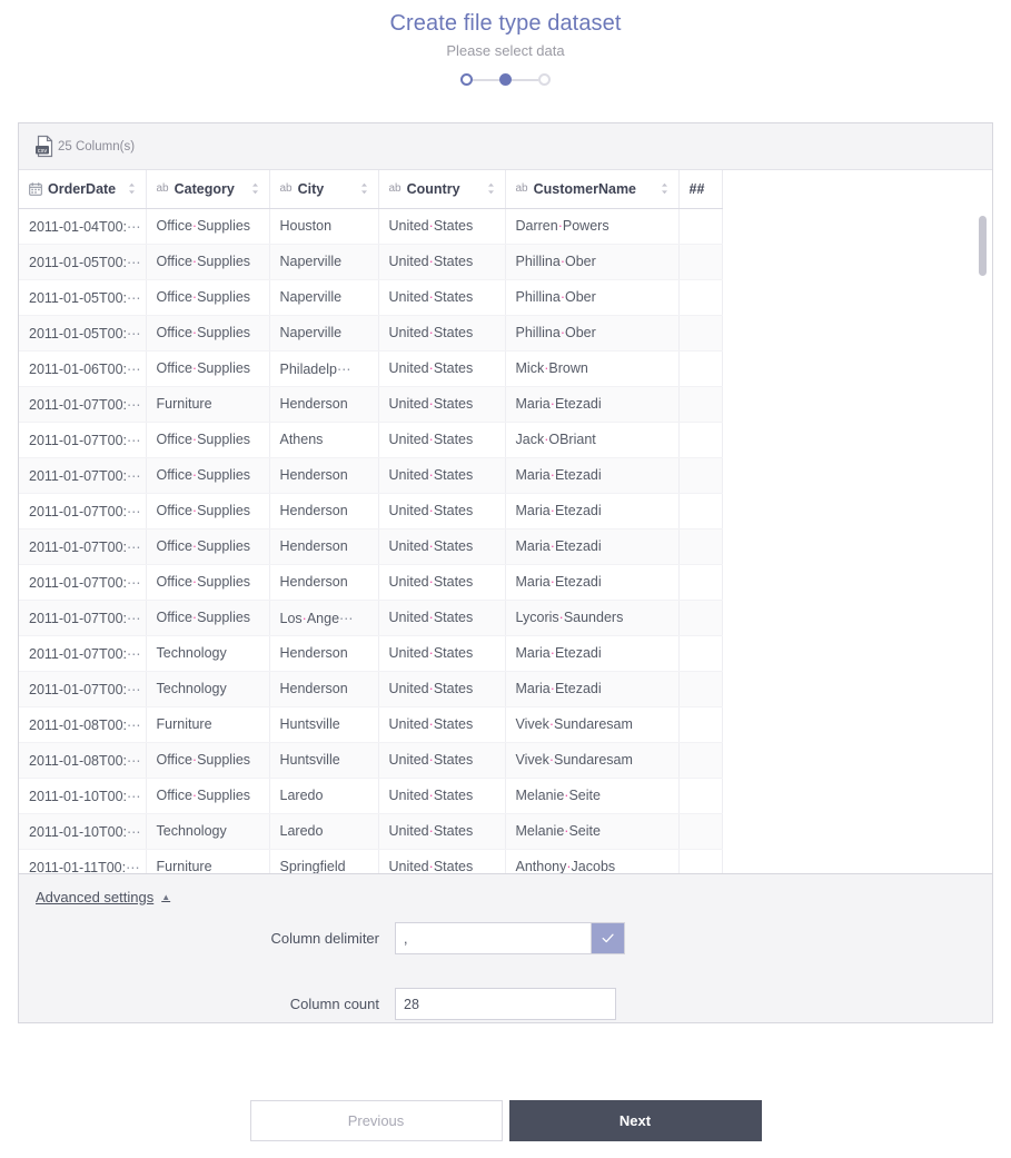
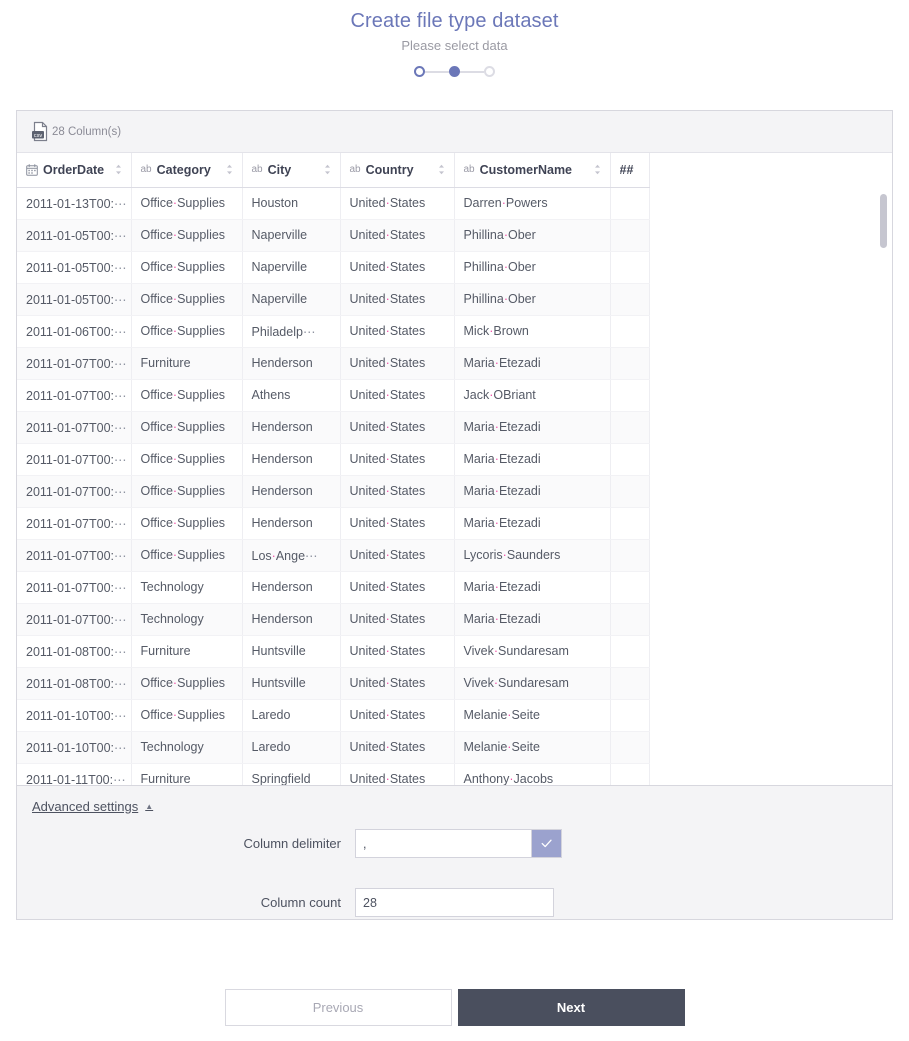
  Create file type dataset
  Please select data
- 25 Column(s)
+ 28 Column(s)
  OrderDate	ab Category	ab City	ab Country	ab CustomerName	##
- 2011-01-04T00:⋯	Office·Supplies	Houston	United·States	Darren·Powers
+ 2011-01-13T00:⋯	Office·Supplies	Houston	United·States	Darren·Powers
  2011-01-05T00:⋯	Office·Supplies	Naperville	United·States	Phillina·Ober
  2011-01-05T00:⋯	Office·Supplies	Naperville	United·States	Phillina·Ober
  2011-01-05T00:⋯	Office·Supplies	Naperville	United·States	Phillina·Ober
  2011-01-06T00:⋯	Office·Supplies	Philadelp⋯	United·States	Mick·Brown
  2011-01-07T00:⋯	Furniture	Henderson	United·States	Maria·Etezadi
  2011-01-07T00:⋯	Office·Supplies	Athens	United·States	Jack·OBriant
  2011-01-07T00:⋯	Office·Supplies	Henderson	United·States	Maria·Etezadi
  2011-01-07T00:⋯	Office·Supplies	Henderson	United·States	Maria·Etezadi
  2011-01-07T00:⋯	Office·Supplies	Henderson	United·States	Maria·Etezadi
  2011-01-07T00:⋯	Office·Supplies	Henderson	United·States	Maria·Etezadi
  2011-01-07T00:⋯	Office·Supplies	Los·Ange⋯	United·States	Lycoris·Saunders
  2011-01-07T00:⋯	Technology	Henderson	United·States	Maria·Etezadi
  2011-01-07T00:⋯	Technology	Henderson	United·States	Maria·Etezadi
  2011-01-08T00:⋯	Furniture	Huntsville	United·States	Vivek·Sundaresam
  2011-01-08T00:⋯	Office·Supplies	Huntsville	United·States	Vivek·Sundaresam
  2011-01-10T00:⋯	Office·Supplies	Laredo	United·States	Melanie·Seite
  2011-01-10T00:⋯	Technology	Laredo	United·States	Melanie·Seite
  2011-01-11T00:⋯	Furniture	Springfield	United·States	Anthony·Jacobs
  Advanced settings
  ▲
  Column delimiter
  ,
  Column count
  28
  Previous
  Next
